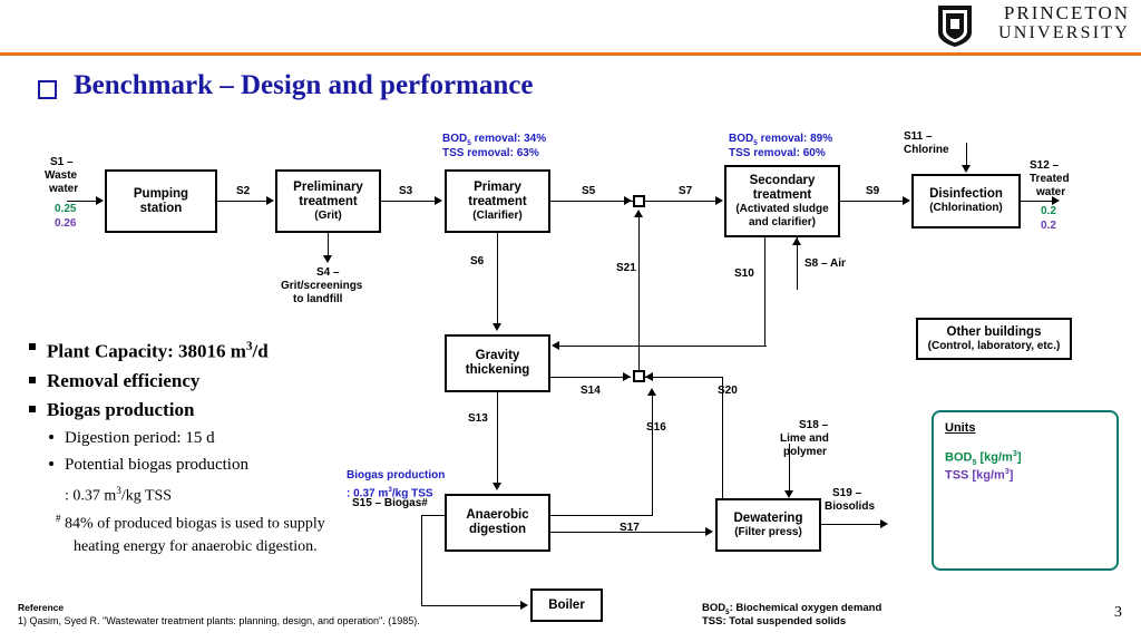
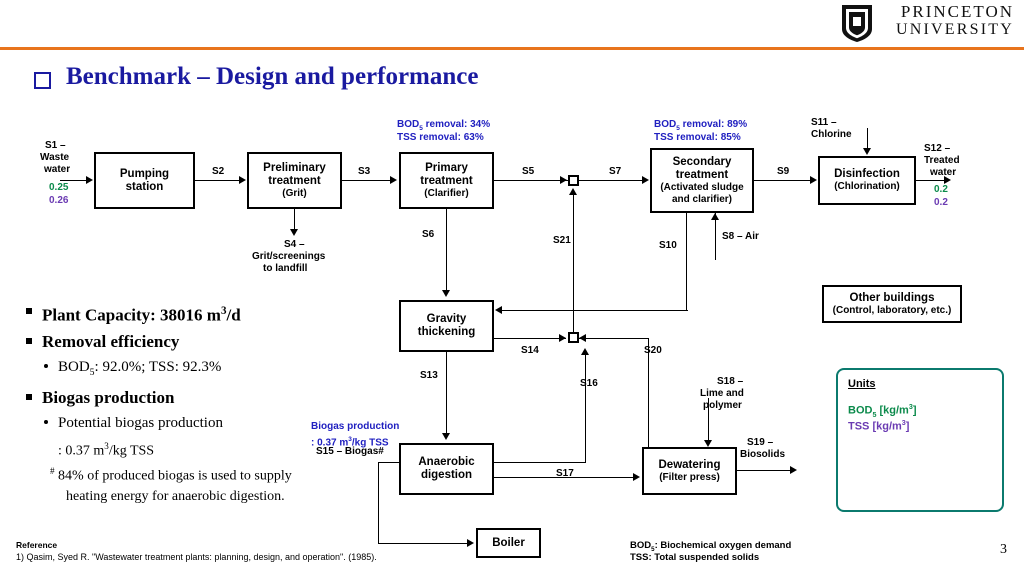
  PRINCETON
  UNIVERSITY
  Benchmark – Design and performance
  Pumping
  station
  Preliminary
  treatment
  (Grit)
  Primary
  treatment
  (Clarifier)
  Secondary
  treatment
  (Activated sludge
  and clarifier)
  Disinfection
  (Chlorination)
  Gravity
  thickening
  Anaerobic
  digestion
  Dewatering
  (Filter press)
  Boiler
  Other buildings
  (Control, laboratory, etc.)
  S1 –
  Waste
  water
  0.25
  0.26
  S2
  S3
  S4 –
  Grit/screenings
  to landfill
  S5
  S6
  S7
  S8 – Air
  S9
  S10
  S11 –
  Chlorine
  S12 –
  Treated
  water
  0.2
  0.2
  S13
  S14
  S15 – Biogas#
  S16
  S17
  S18 –
  Lime and
  polymer
  S19 –
  Biosolids
  S20
  S21
  BOD removal: 34%
  TSS removal: 63%
  BOD removal: 89%
- TSS removal: 60%
+ TSS removal: 85%
  Biogas production
  : 0.37 m /kg TSS
  Plant Capacity: 38016 m3/d
  Removal efficiency
+ BOD5: 92.0%; TSS: 92.3%
  Biogas production
- Digestion period: 15 d
  Potential biogas production
  : 0.37 m3/kg TSS
  # 84% of produced biogas is used to supply
  heating energy for anaerobic digestion.
  Units
  BOD5 [kg/m3]
  TSS [kg/m3]
  BOD : Biochemical oxygen demand
  TSS: Total suspended solids
  Reference
  1) Qasim, Syed R. "Wastewater treatment plants: planning, design, and operation". (1985).
  3
